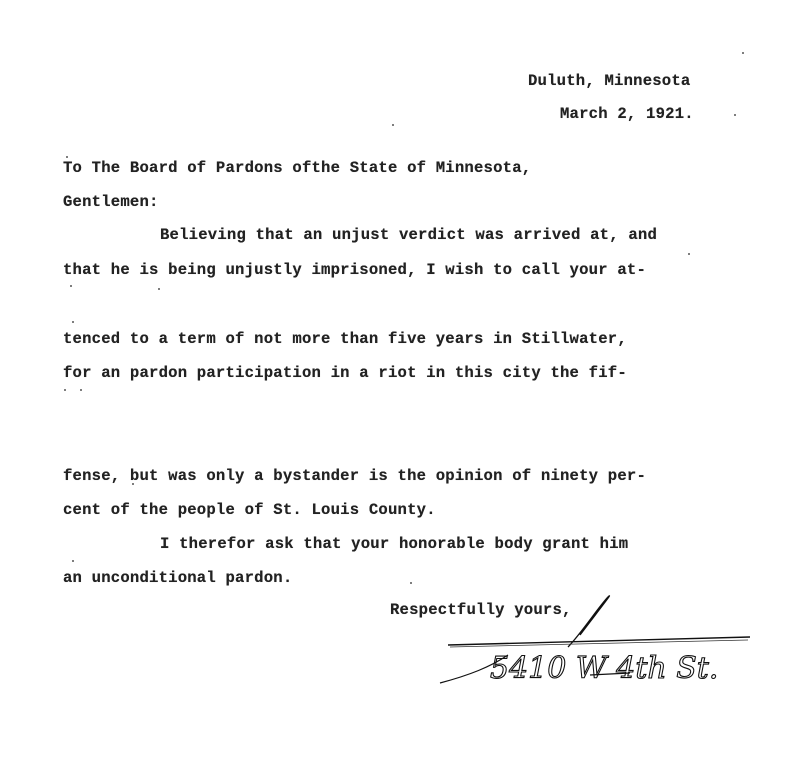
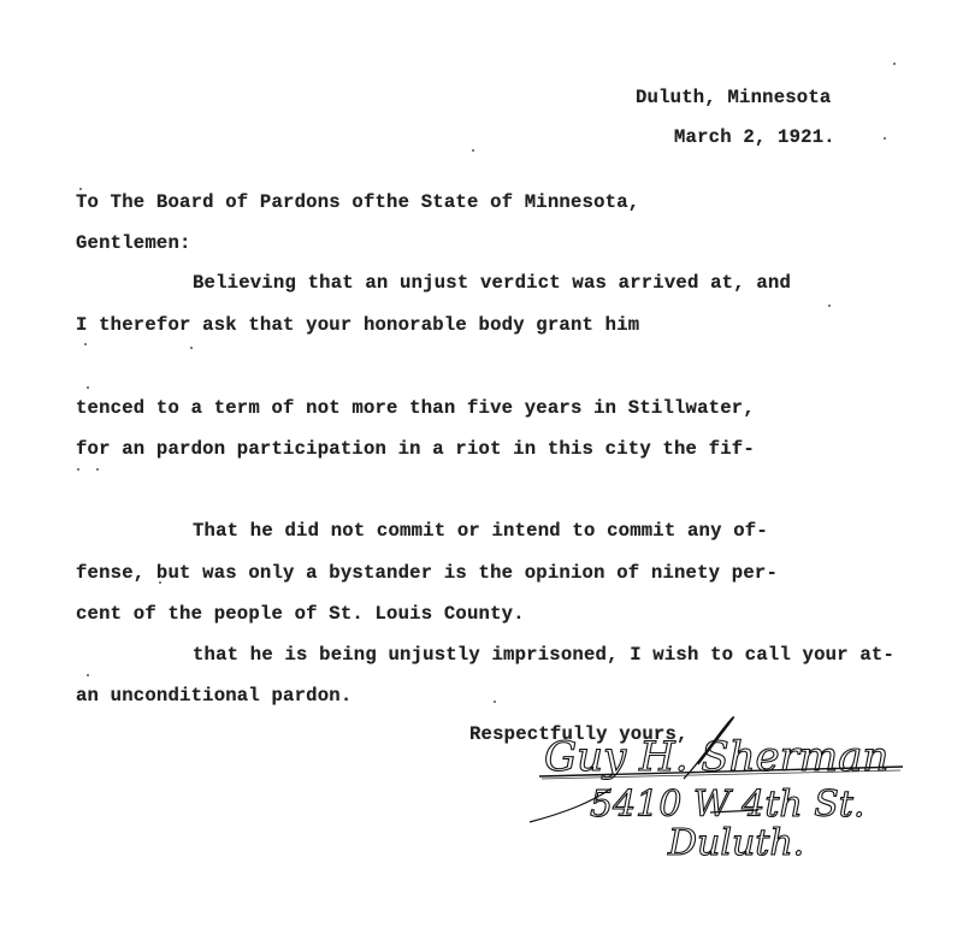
  Duluth, Minnesota
  March 2, 1921.
  To The Board of Pardons ofthe State of Minnesota,
  Gentlemen:
  Believing that an unjust verdict was arrived at, and
- that he is being unjustly imprisoned, I wish to call your at-
+ I therefor ask that your honorable body grant him
  tenced to a term of not more than five years in Stillwater,
  for an pardon participation in a riot in this city the fif-
+ That he did not commit or intend to commit any of-
  fense, but was only a bystander is the opinion of ninety per-
  cent of the people of St. Louis County.
- I therefor ask that your honorable body grant him
+ that he is being unjustly imprisoned, I wish to call your at-
  an unconditional pardon.
  Respectfully yours,
+ Guy H. Sherman
  5410 W 4th St.
+ Duluth.
